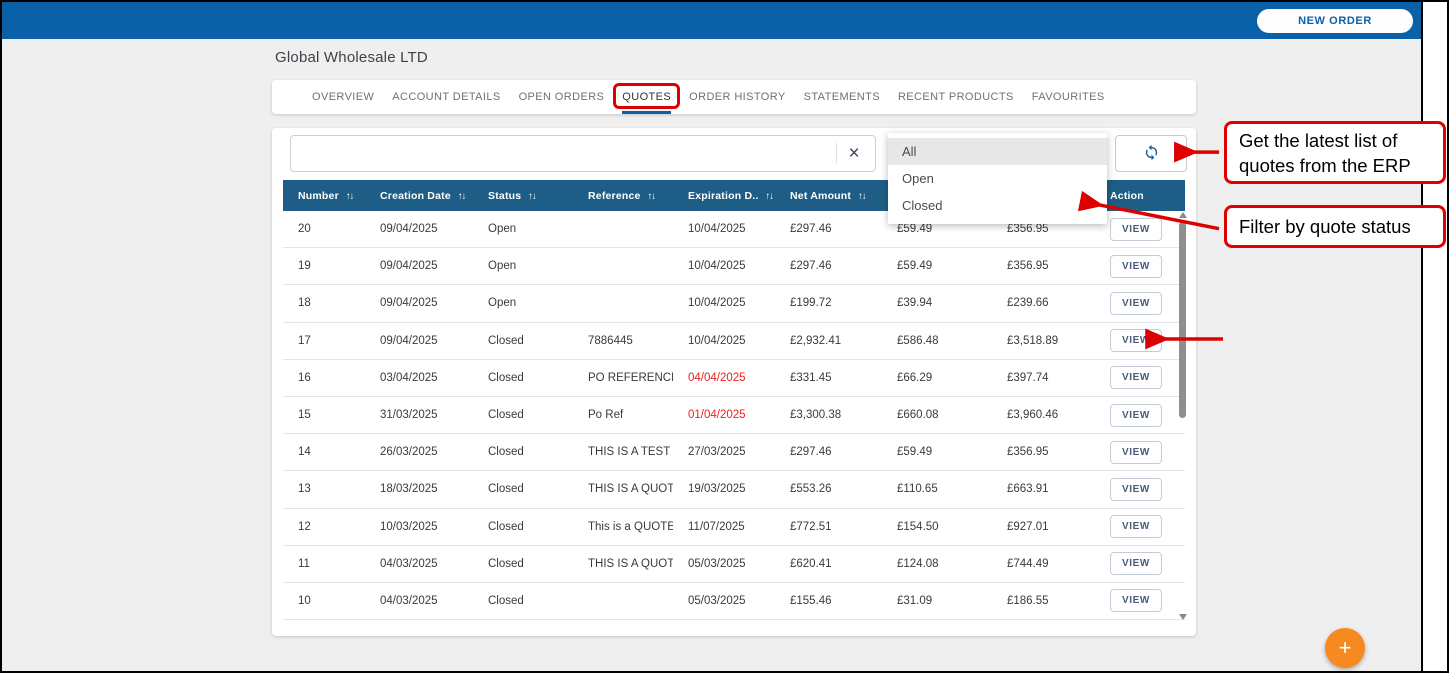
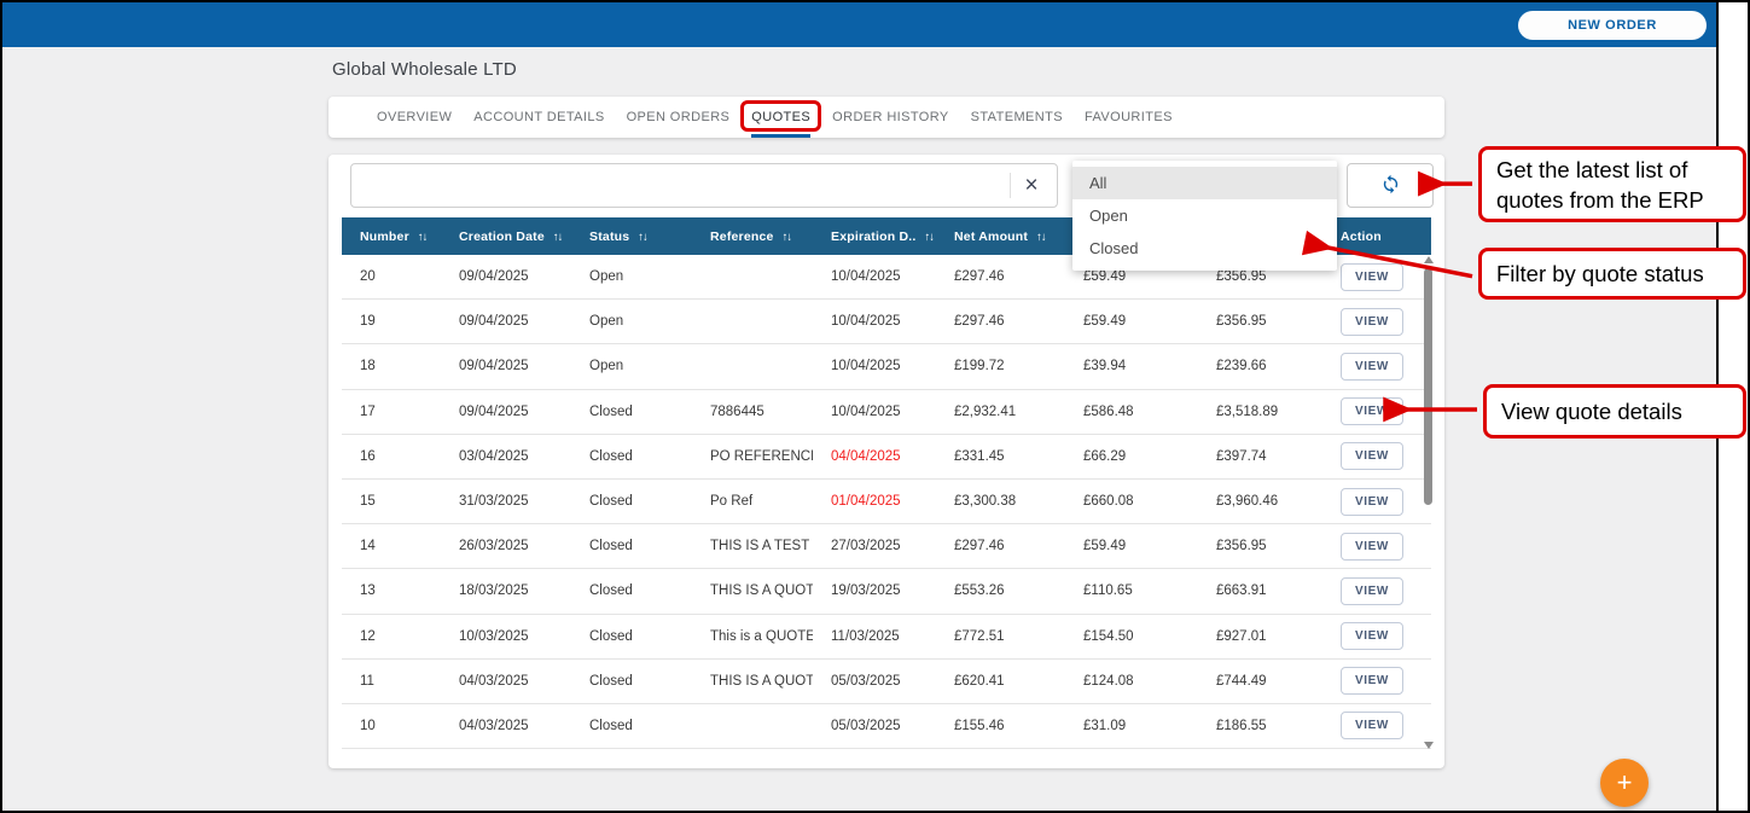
  NEW ORDER
  Global Wholesale LTD
  OVERVIEW
  ACCOUNT DETAILS
  OPEN ORDERS
  QUOTES
  ORDER HISTORY
  STATEMENTS
- RECENT PRODUCTS
  FAVOURITES
  ×
  Number ↑↓
  Creation Date ↑↓
  Status ↑↓
  Reference ↑↓
  Expiration D.. ↑↓
  Net Amount ↑↓
  Action
  20
  09/04/2025
  Open
  10/04/2025
  £297.46
  £59.49
  £356.95
  VIEW
  19
  09/04/2025
  Open
  10/04/2025
  £297.46
  £59.49
  £356.95
  VIEW
  18
  09/04/2025
  Open
  10/04/2025
  £199.72
  £39.94
  £239.66
  VIEW
  17
  09/04/2025
  Closed
  7886445
  10/04/2025
  £2,932.41
  £586.48
  £3,518.89
  VIEW
  16
  03/04/2025
  Closed
  04/04/2025
  £331.45
  £66.29
  £397.74
  VIEW
  15
  31/03/2025
  Closed
  Po Ref
  01/04/2025
  £3,300.38
  £660.08
  £3,960.46
  VIEW
  14
  26/03/2025
  Closed
  THIS IS A TEST
  27/03/2025
  £297.46
  £59.49
  £356.95
  VIEW
  13
  18/03/2025
  Closed
  THIS IS A QUOT
  19/03/2025
  £553.26
  £110.65
  £663.91
  VIEW
  12
  10/03/2025
  Closed
  This is a QUOTE
- 11/07/2025
+ 11/03/2025
  £772.51
  £154.50
  £927.01
  VIEW
  11
  04/03/2025
  Closed
  05/03/2025
  £620.41
  £124.08
  £744.49
  VIEW
  10
  04/03/2025
  Closed
  05/03/2025
  £155.46
  £31.09
  £186.55
  VIEW
  All
  Open
  Closed
  +
  Get the latest list of quotes from the ERP
  Filter by quote status
+ View quote details
